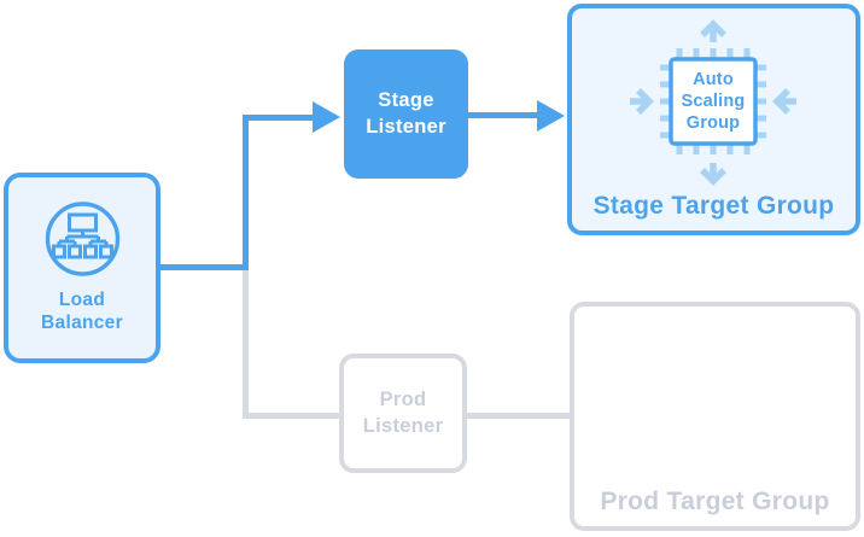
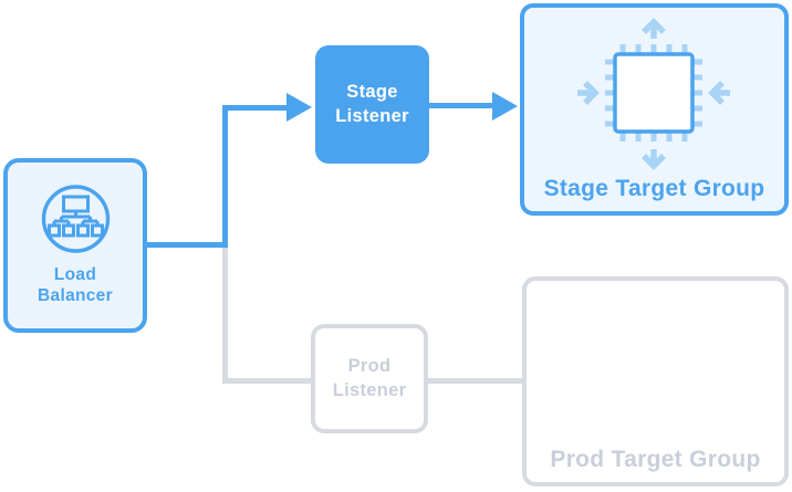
  Load Balancer
  Stage Listener
- Auto Scaling Group
  Stage Target Group
  Prod Listener
  Prod Target Group
